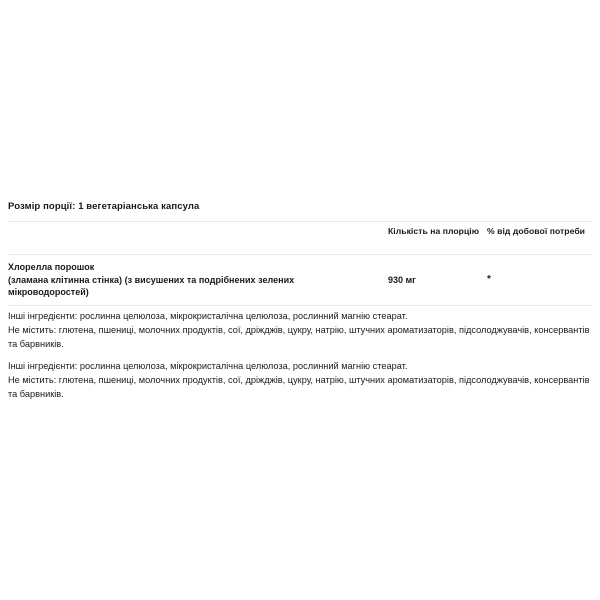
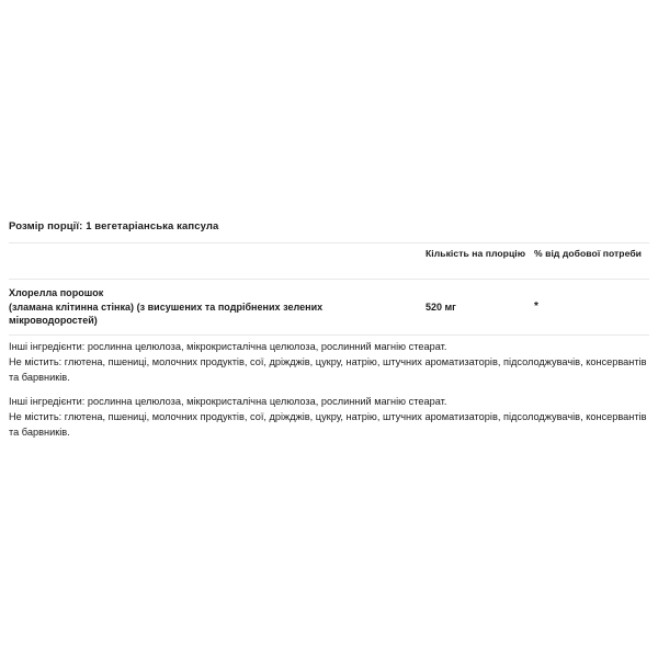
  Розмір порції: 1 вегетаріанська капсула
  Кількість на плорцію
  % від добової потреби
  Хлорелла порошок
  (зламана клітинна стінка) (з висушених та подрібнених зелених
  мікроводоростей)
- 930 мг
+ 520 мг
  *
  Інші інгредієнти: рослинна целюлоза, мікрокристалічна целюлоза, рослинний магнію стеарат.
  Не містить: глютена, пшениці, молочних продуктів, сої, дріжджів, цукру, натрію, штучних ароматизаторів, підсолоджувачів, консервантів та барвників.
  Інші інгредієнти: рослинна целюлоза, мікрокристалічна целюлоза, рослинний магнію стеарат.
  Не містить: глютена, пшениці, молочних продуктів, сої, дріжджів, цукру, натрію, штучних ароматизаторів, підсолоджувачів, консервантів та барвників.
